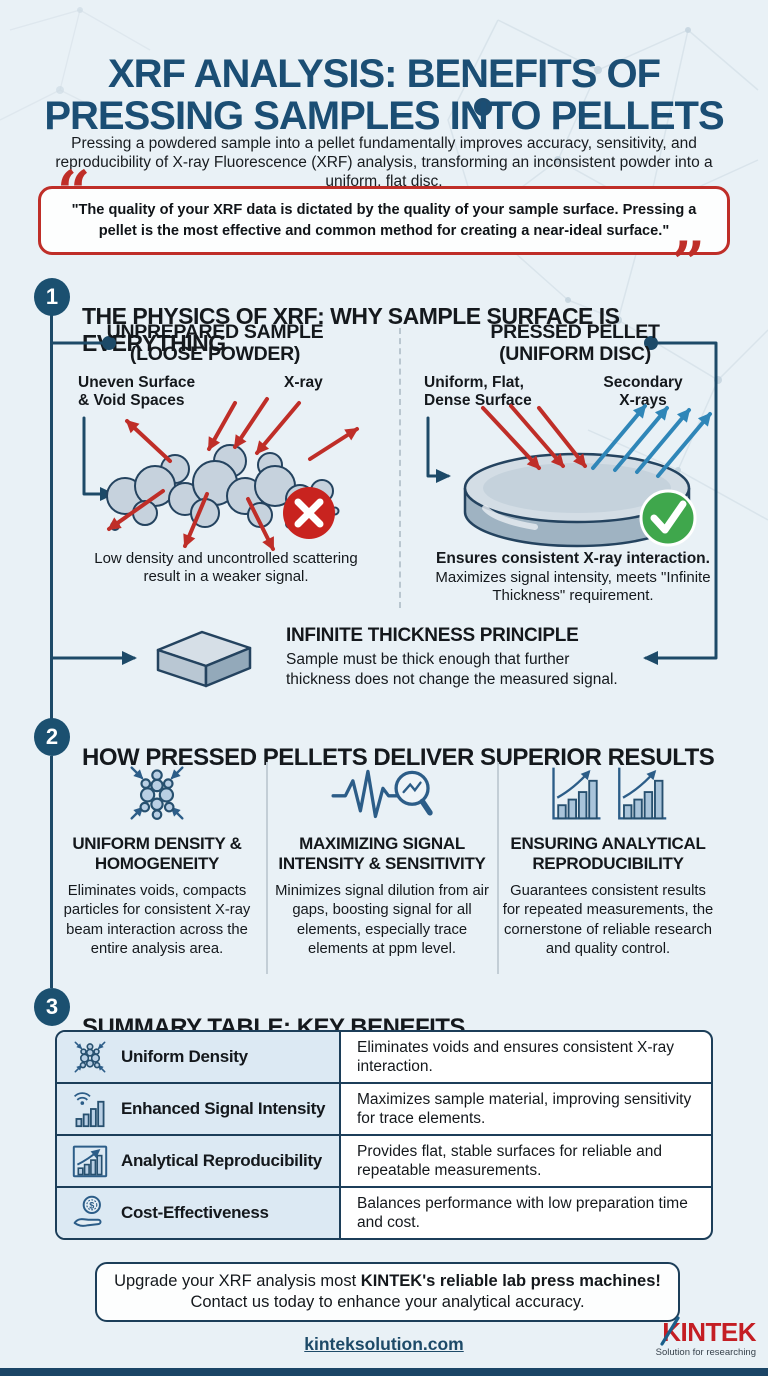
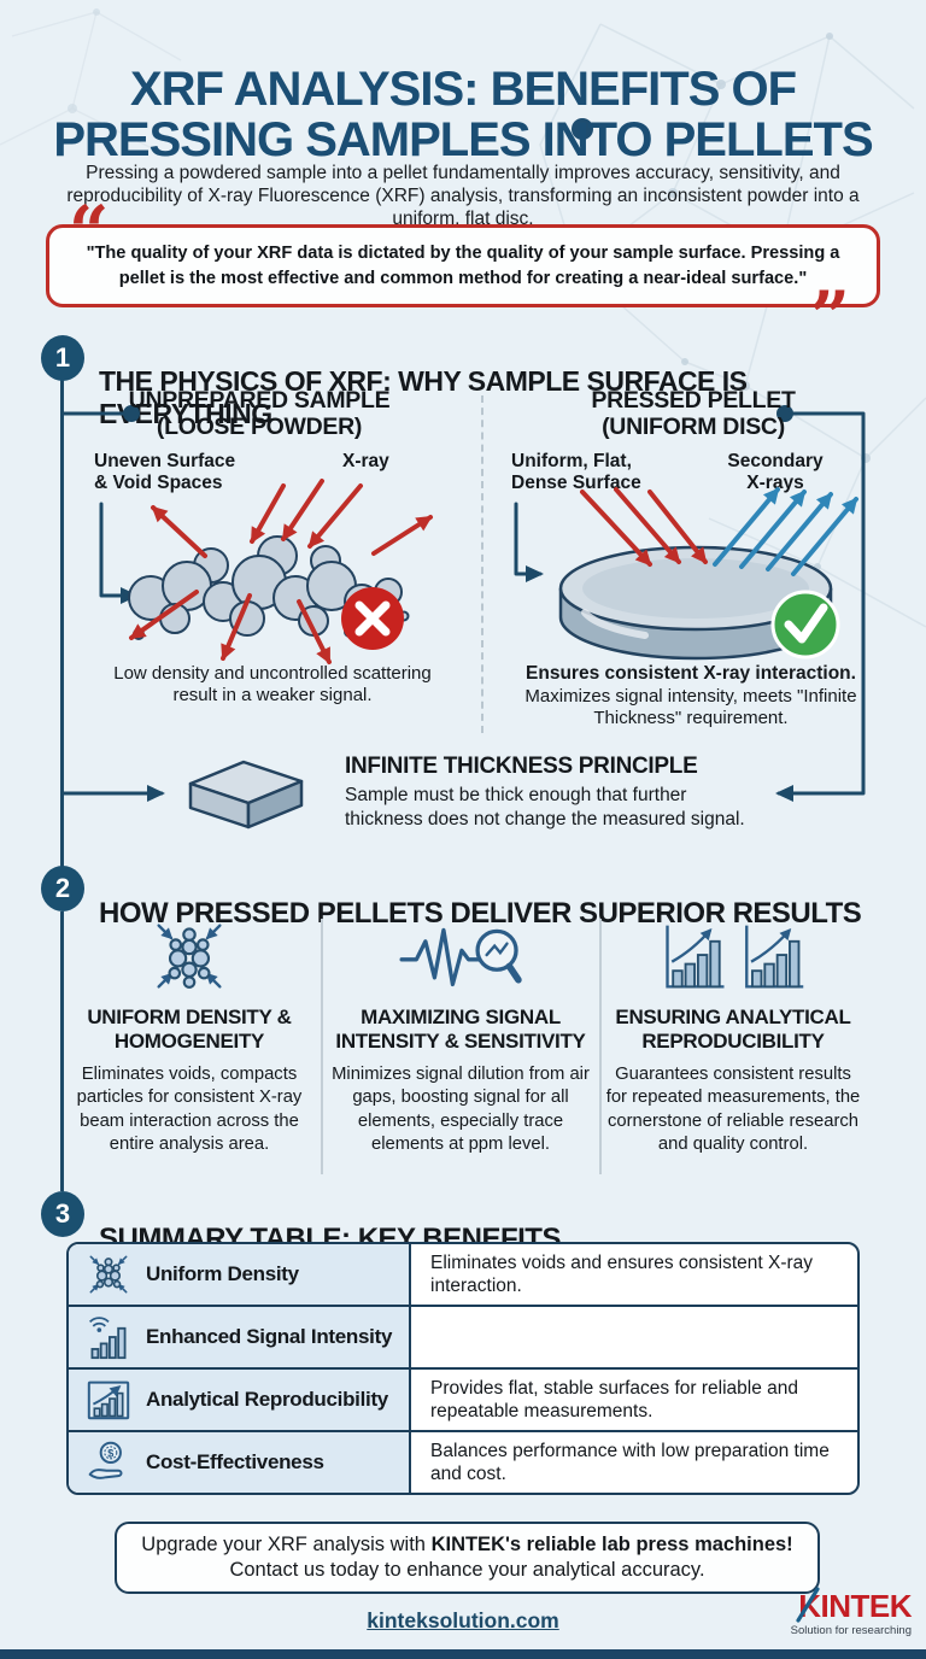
  XRF ANALYSIS: BENEFITS OF
  PRESSING SAMPLES INTO PELLETS
  Pressing a powdered sample into a pellet fundamentally improves accuracy, sensitivity, and reproducibility of X-ray Fluorescence (XRF) analysis, transforming an inconsistent powder into a uniform, flat disc.
  “
  "The quality of your XRF data is dictated by the quality of your sample surface. Pressing a pellet is the most effective and common method for creating a near-ideal surface."
  ”
  1
  THE PHYSICS OF XRF: WHY SAMPLE SURFACE IS ERYTHING
  UNPREPARED SAMPLE
  (LOOSE POWDER)
  Uneven Surface
  & Void Spaces
  X-ray
  Low density and uncontrolled scattering result in a weaker signal.
  PRESSED PELLET
  (UNIFORM DISC)
  Uniform, Flat,
  Dense Surface
  Secondary
  X-rays
  Ensures consistent X-ray interaction.
  Maximizes signal intensity, meets "Infinite Thickness" requirement.
  INFINITE THICKNESS PRINCIPLE
  Sample must be thick enough that further thickness does not change the measured signal.
  2
  HOW PRESSED PELLETS DELIVER SUPERIOR RESULTS
  UNIFORM DENSITY &
  HOMOGENEITY
  Eliminates voids, compacts particles for consistent X-ray beam interaction across the entire analysis area.
  MAXIMIZING SIGNAL
  INTENSITY & SENSITIVITY
  Minimizes signal dilution from air gaps, boosting signal for all elements, especially trace elements at ppm level.
  ENSURING ANALYTICAL
  REPRODUCIBILITY
  Guarantees consistent results for repeated measurements, the cornerstone of reliable research and quality control.
  3
  SUMMARY TABLE: KEY BENEFITS
  Uniform Density
  Eliminates voids and ensures consistent X-ray interaction.
  Enhanced Signal Intensity
- Maximizes sample material, improving sensitivity for trace elements.
  Analytical Reproducibility
  Provides flat, stable surfaces for reliable and repeatable measurements.
  $
  Cost-Effectiveness
  Balances performance with low preparation time and cost.
- Upgrade your XRF analysis most KINTEK's reliable lab press machines!
+ Upgrade your XRF analysis with KINTEK's reliable lab press machines!
  Contact us today to enhance your analytical accuracy.
  kinteksolution.com
  INTEK
  Solution for researching
